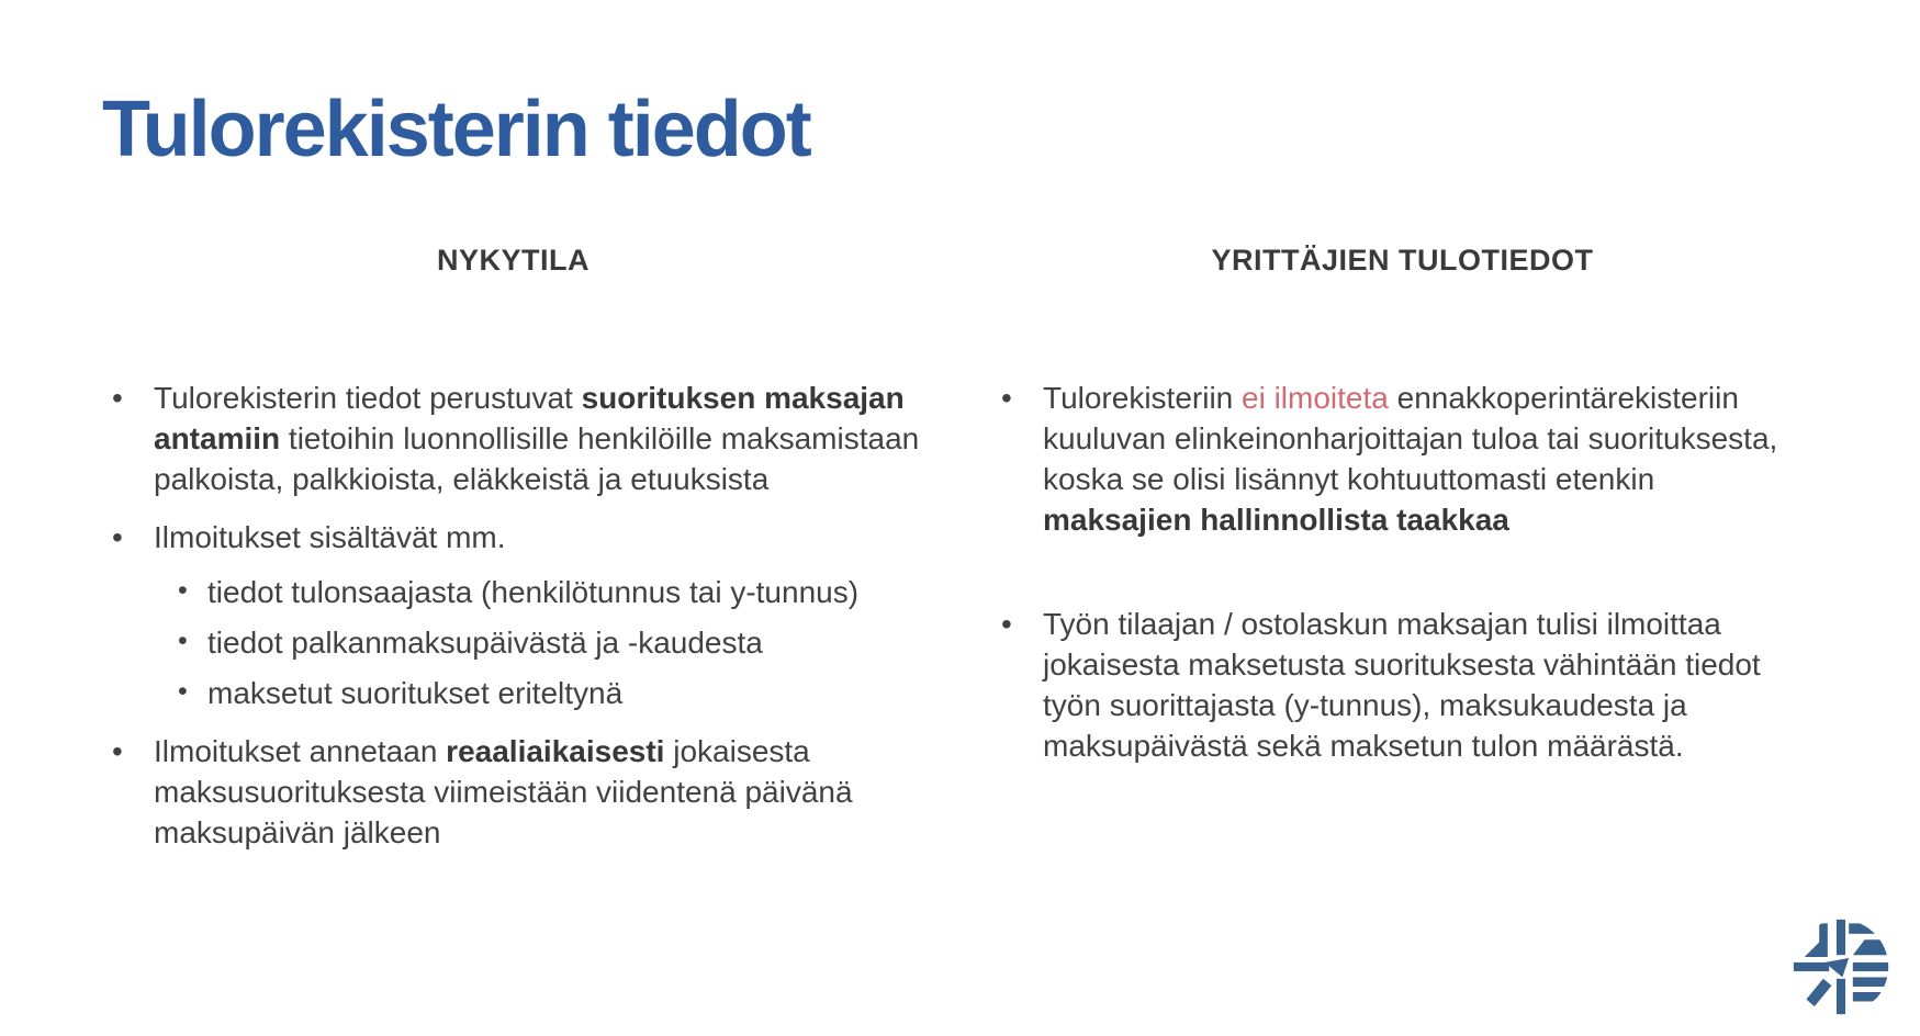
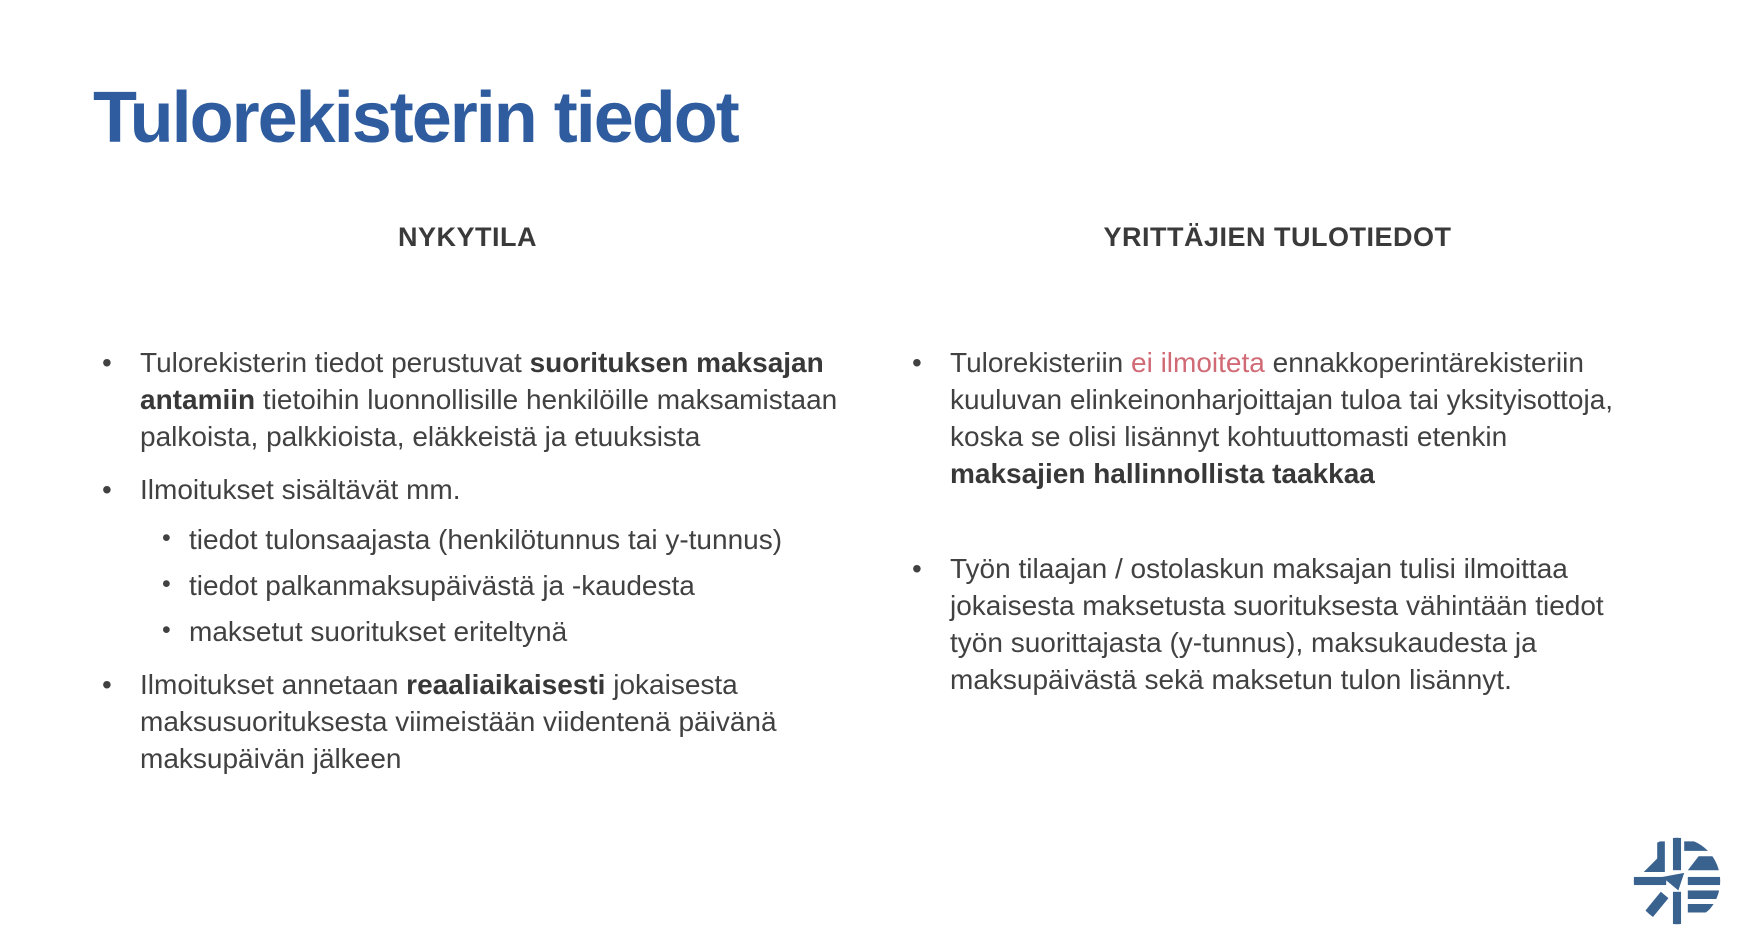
  Tulorekisterin tiedot
  NYKYTILA
  Tulorekisterin tiedot perustuvat suorituksen maksajan antamiin tietoihin luonnollisille henkilöille maksamistaan palkoista, palkkioista, eläkkeistä ja etuuksista
  Ilmoitukset sisältävät mm.
  tiedot tulonsaajasta (henkilötunnus tai y-tunnus)
  tiedot palkanmaksupäivästä ja -kaudesta
  maksetut suoritukset eriteltynä
  Ilmoitukset annetaan reaaliaikaisesti jokaisesta maksusuorituksesta viimeistään viidentenä päivänä maksupäivän jälkeen
  YRITTÄJIEN TULOTIEDOT
- Tulorekisteriin ei ilmoiteta ennakkoperintärekisteriin kuuluvan elinkeinonharjoittajan tuloa tai suorituksesta, koska se olisi lisännyt kohtuuttomasti etenkin maksajien hallinnollista taakkaa
+ Tulorekisteriin ei ilmoiteta ennakkoperintärekisteriin kuuluvan elinkeinonharjoittajan tuloa tai yksityisottoja, koska se olisi lisännyt kohtuuttomasti etenkin maksajien hallinnollista taakkaa
- Työn tilaajan / ostolaskun maksajan tulisi ilmoittaa jokaisesta maksetusta suorituksesta vähintään tiedot työn suorittajasta (y-tunnus), maksukaudesta ja maksupäivästä sekä maksetun tulon määrästä.
+ Työn tilaajan / ostolaskun maksajan tulisi ilmoittaa jokaisesta maksetusta suorituksesta vähintään tiedot työn suorittajasta (y-tunnus), maksukaudesta ja maksupäivästä sekä maksetun tulon lisännyt.
